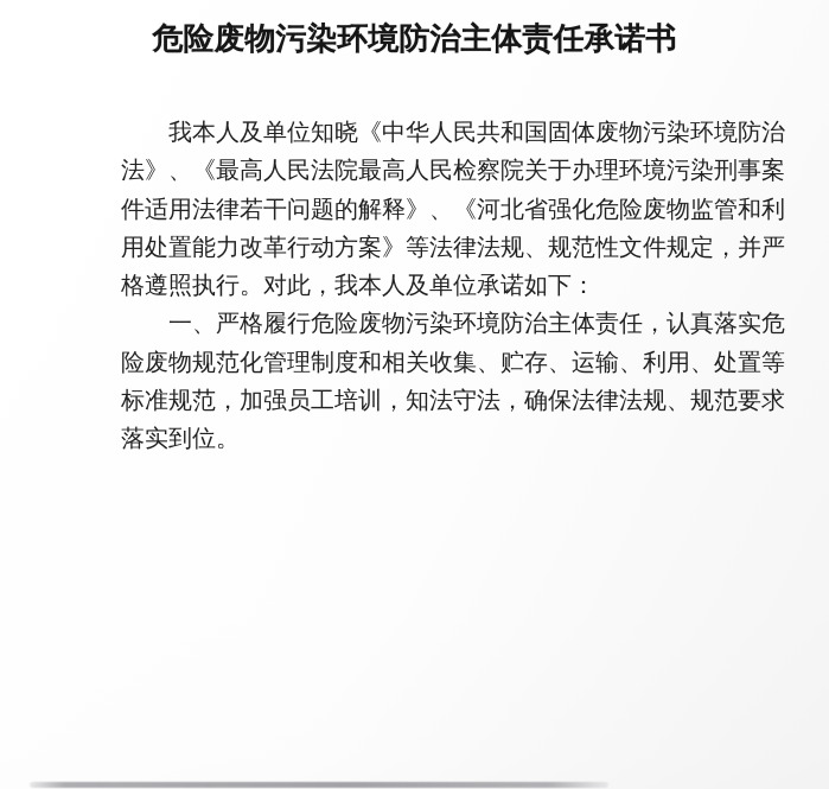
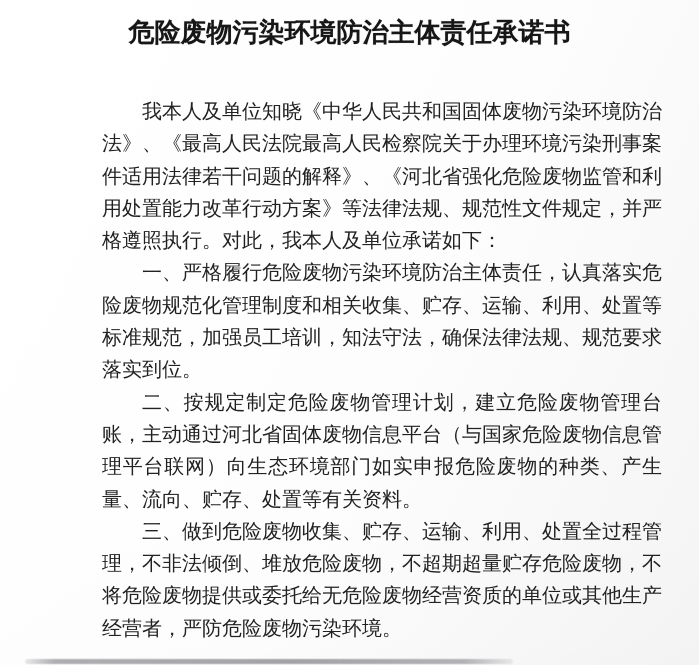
  危险废物污染环境防治主体责任承诺书
  我本人及单位知晓《中华人民共和国固体废物污染环境防治法》、《最高人民法院最高人民检察院关于办理环境污染刑事案件适用法律若干问题的解释》、《河北省强化危险废物监管和利用处置能力改革行动方案》等法律法规、规范性文件规定，并严格遵照执行。对此，我本人及单位承诺如下：
  一、严格履行危险废物污染环境防治主体责任，认真落实危险废物规范化管理制度和相关收集、贮存、运输、利用、处置等标准规范，加强员工培训，知法守法，确保法律法规、规范要求落实到位。
+ 二、按规定制定危险废物管理计划，建立危险废物管理台账，主动通过河北省固体废物信息平台（与国家危险废物信息管理平台联网）向生态环境部门如实申报危险废物的种类、产生量、流向、贮存、处置等有关资料。
+ 三、做到危险废物收集、贮存、运输、利用、处置全过程管理，不非法倾倒、堆放危险废物，不超期超量贮存危险废物，不将危险废物提供或委托给无危险废物经营资质的单位或其他生产经营者，严防危险废物污染环境。
